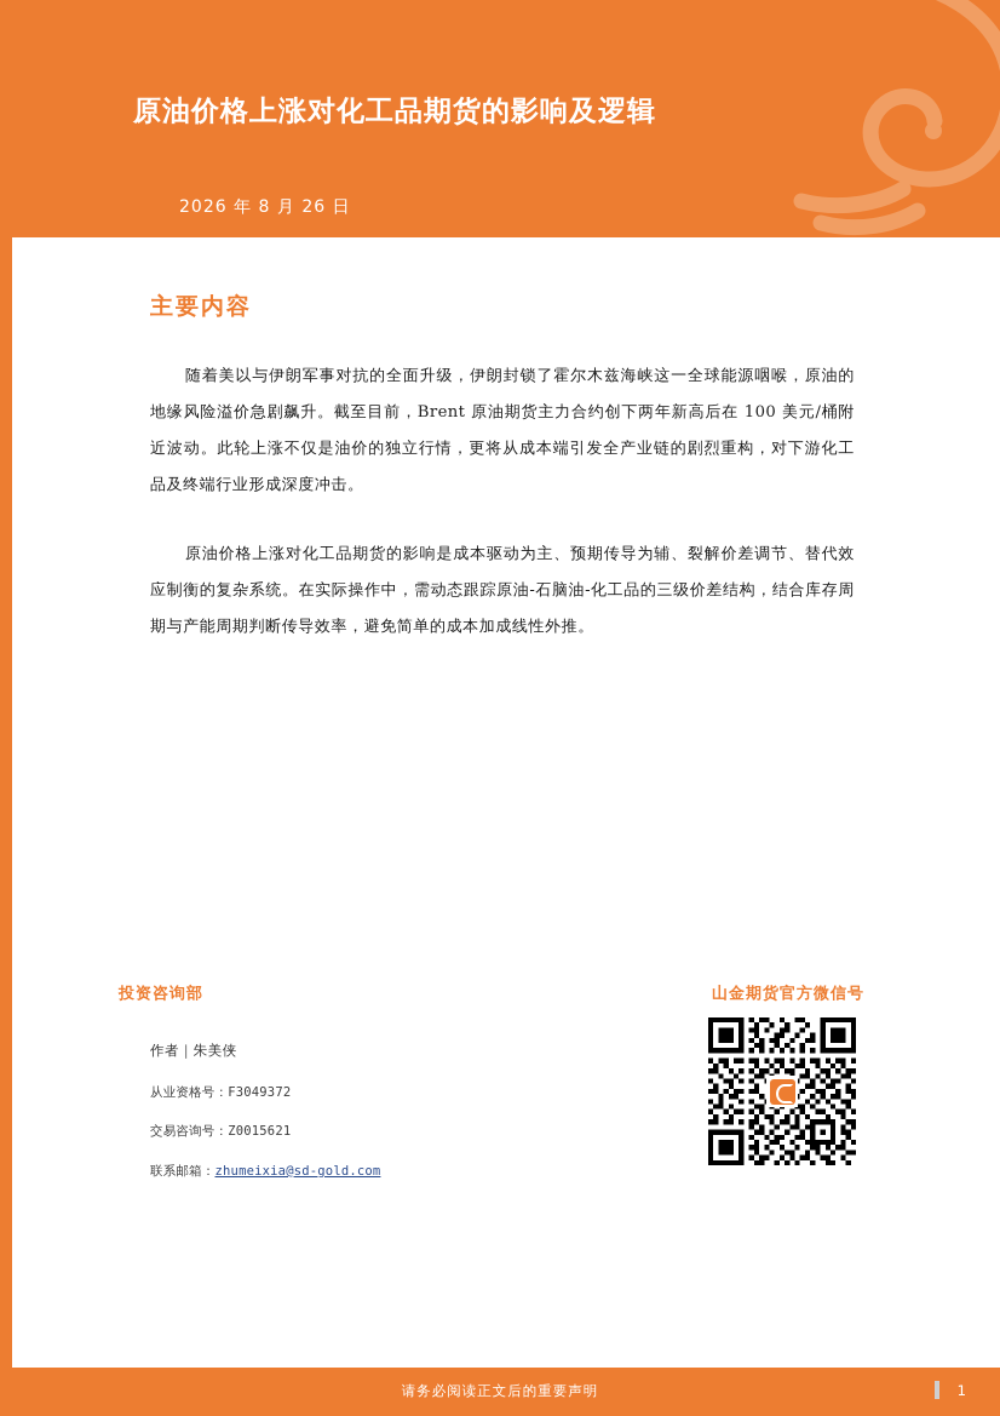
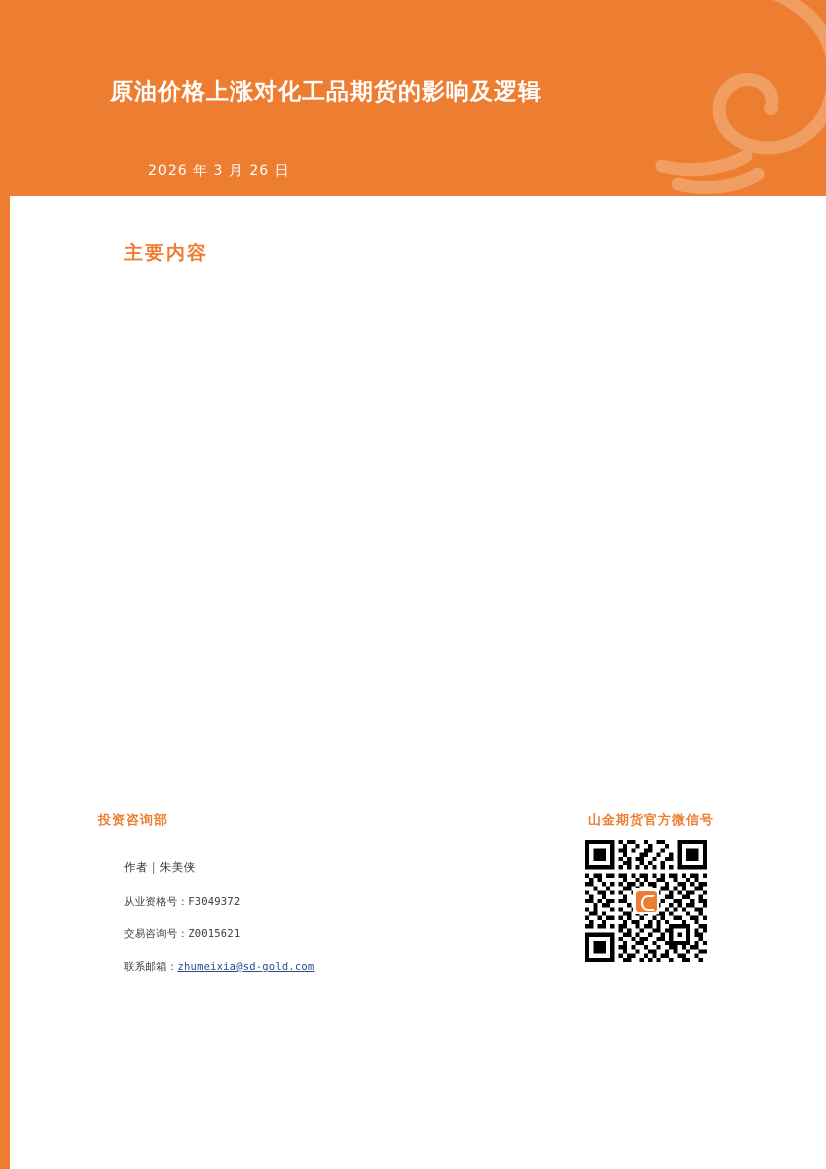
  原油价格上涨对化工品期货的影响及逻辑
- 2026 年 8 月 26 日
+ 2026 年 3 月 26 日
  主要内容
- 随着美以与伊朗军事对抗的全面升级，伊朗封锁了霍尔木兹海峡这一全球能源咽喉，原油的地缘风险溢价急剧飙升。截至目前，Brent 原油期货主力合约创下两年新高后在 100 美元/桶附近波动。此轮上涨不仅是油价的独立行情，更将从成本端引发全产业链的剧烈重构，对下游化工品及终端行业形成深度冲击。
- 原油价格上涨对化工品期货的影响是成本驱动为主、预期传导为辅、裂解价差调节、替代效应制衡的复杂系统。在实际操作中，需动态跟踪原油-石脑油-化工品的三级价差结构，结合库存周期与产能周期判断传导效率，避免简单的成本加成线性外推。
  投资咨询部
  作者｜朱美侠
  从业资格号：F3049372
  交易咨询号：Z0015621
  联系邮箱：zhumeixia@sd-gold.com
  山金期货官方微信号
- 请务必阅读正文后的重要声明
- 1
